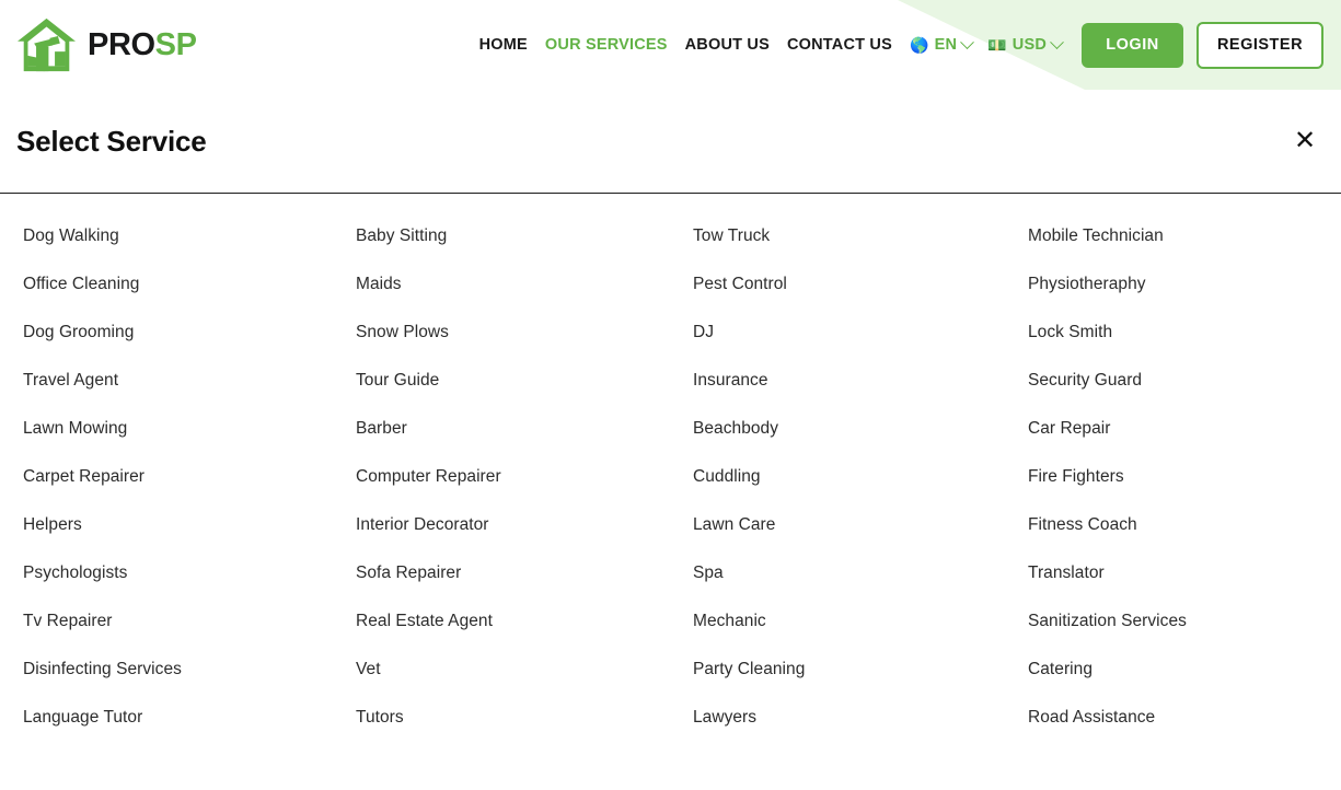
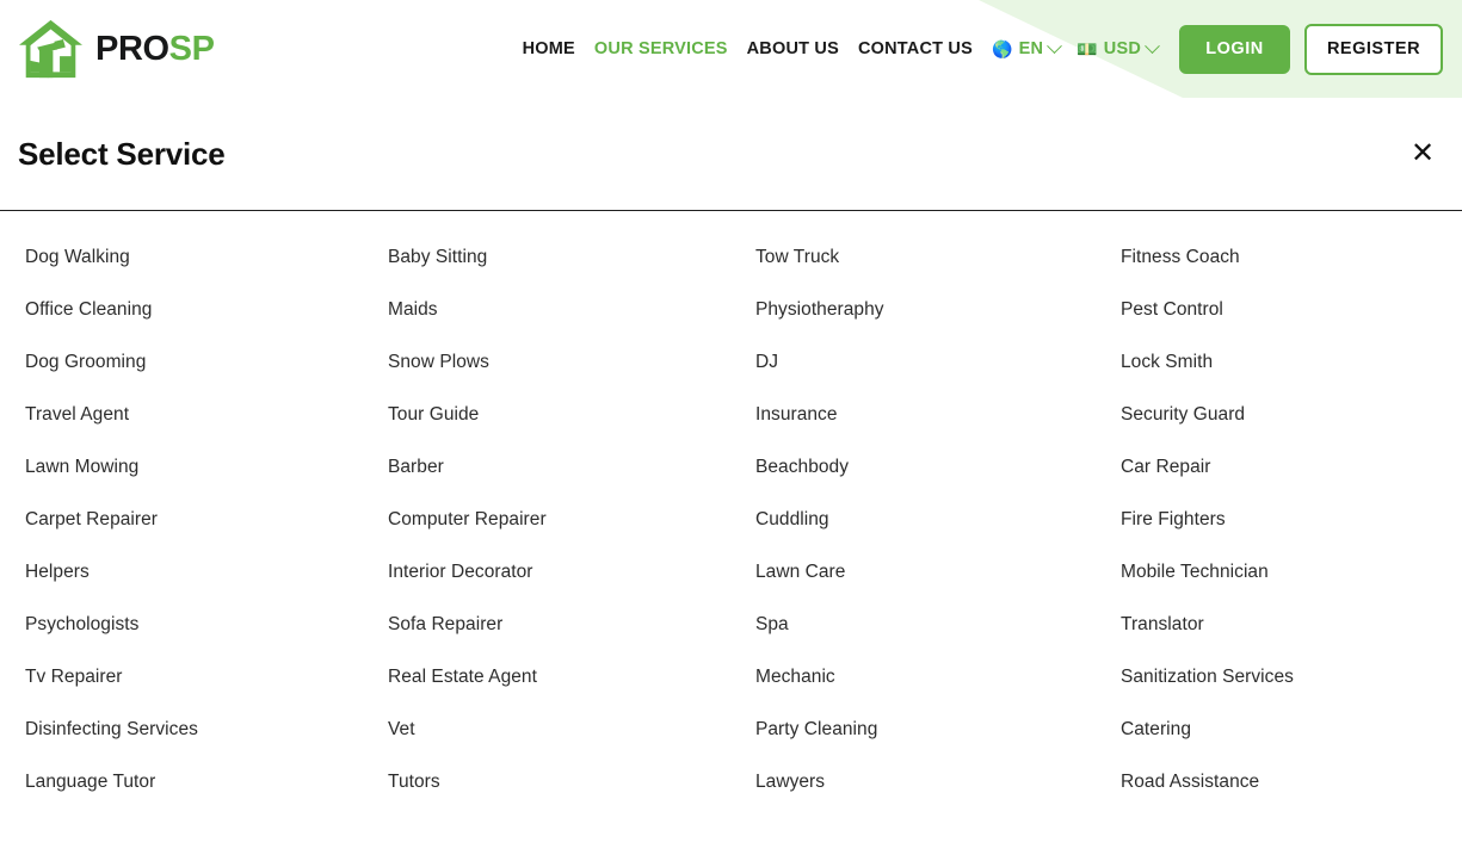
  PROSP
  HOME
  OUR SERVICES
  ABOUT US
  CONTACT US
  🌎
  EN
  💵
  USD
  LOGIN
  REGISTER
  Select Service
  ✕
  Dog Walking
  Office Cleaning
  Dog Grooming
  Travel Agent
  Lawn Mowing
  Carpet Repairer
  Helpers
  Psychologists
  Tv Repairer
  Disinfecting Services
  Language Tutor
  Baby Sitting
  Maids
  Snow Plows
  Tour Guide
  Barber
  Computer Repairer
  Interior Decorator
  Sofa Repairer
  Real Estate Agent
  Vet
  Tutors
  Tow Truck
- Pest Control
+ Physiotheraphy
  DJ
  Insurance
  Beachbody
  Cuddling
  Lawn Care
  Spa
  Mechanic
  Party Cleaning
  Lawyers
- Mobile Technician
+ Fitness Coach
- Physiotheraphy
+ Pest Control
  Lock Smith
  Security Guard
  Car Repair
  Fire Fighters
- Fitness Coach
+ Mobile Technician
  Translator
  Sanitization Services
  Catering
  Road Assistance
